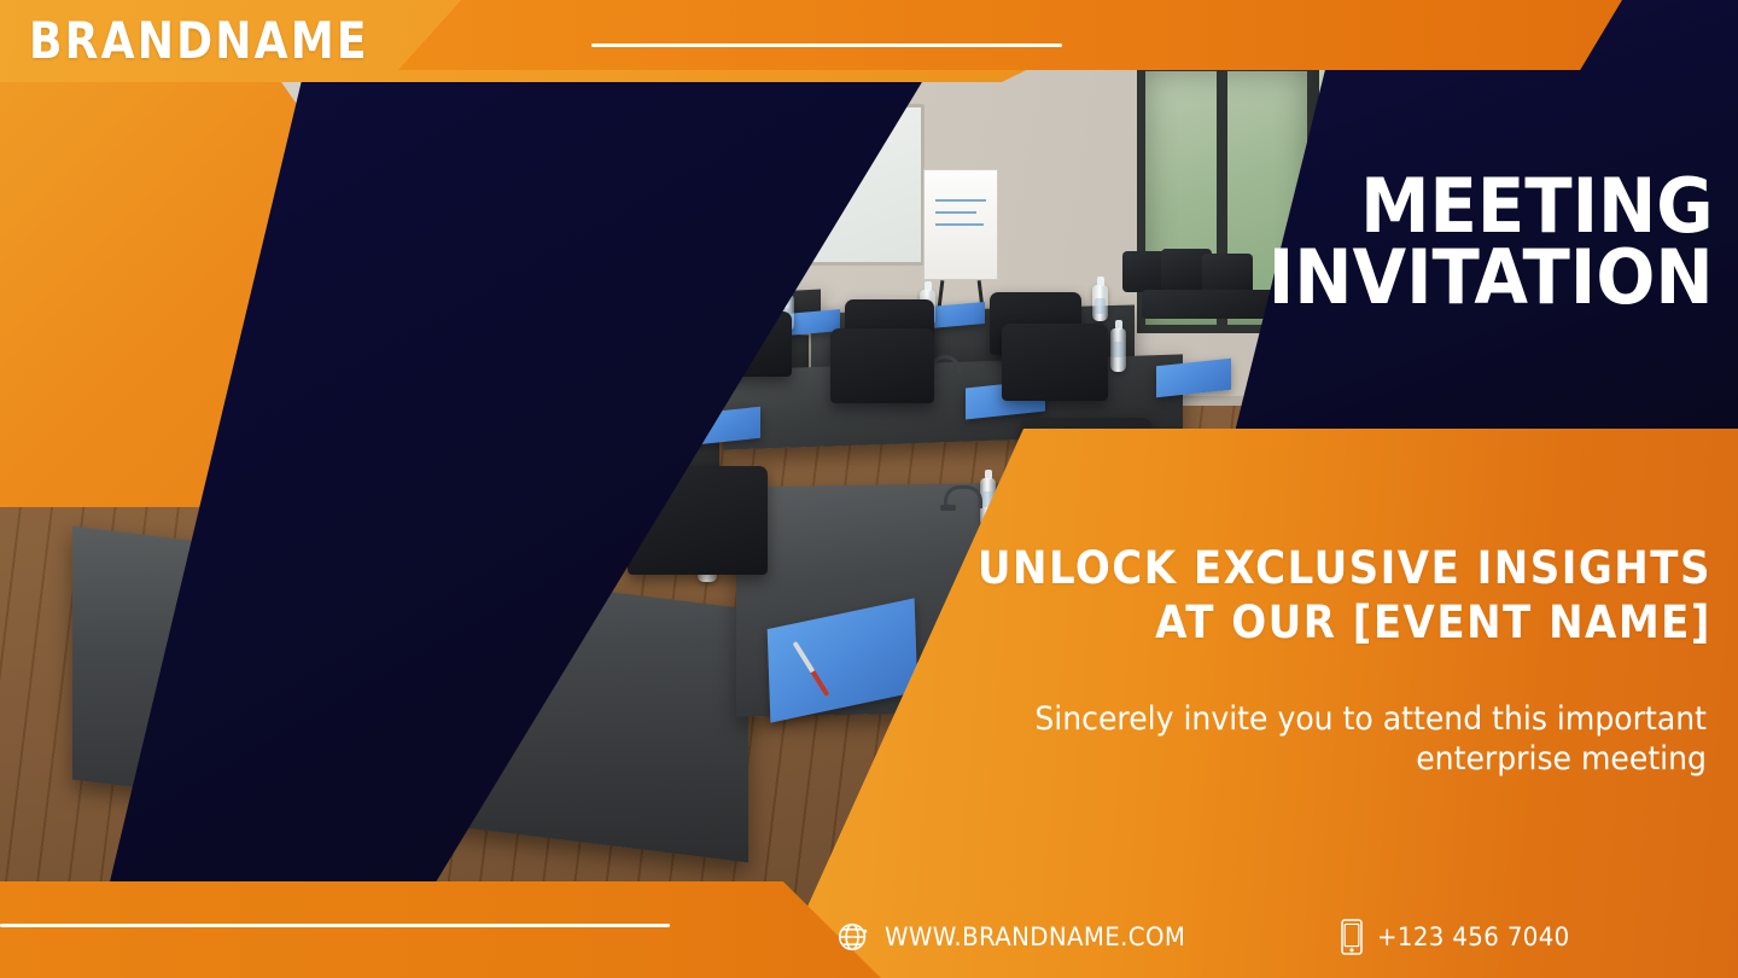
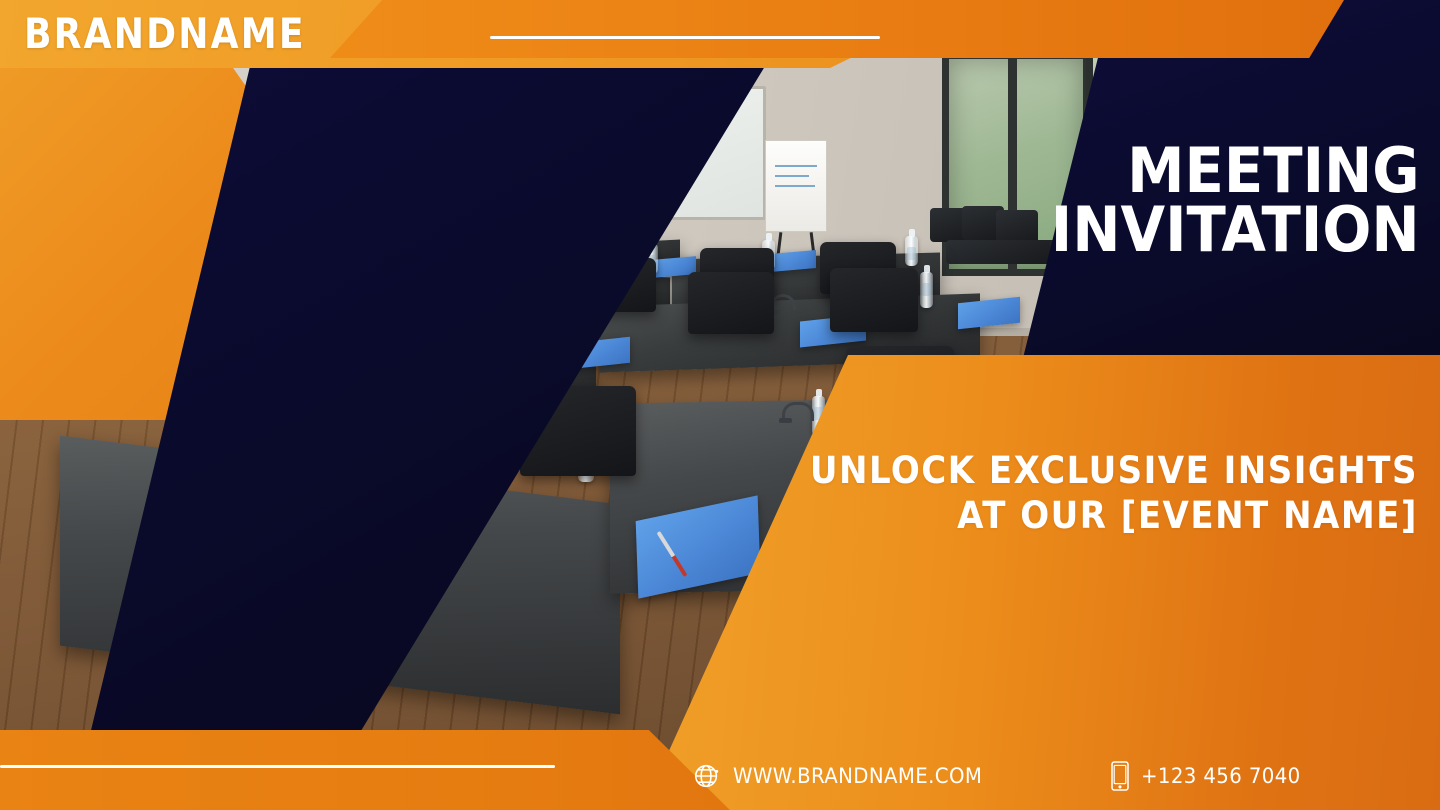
  BRANDNAME
  MEETING
  INVITATION
  UNLOCK EXCLUSIVE INSIGHTS
  AT OUR [EVENT NAME]
- Sincerely invite you to attend this important
- enterprise meeting
  WWW.BRANDNAME.COM
  +123 456 7040
